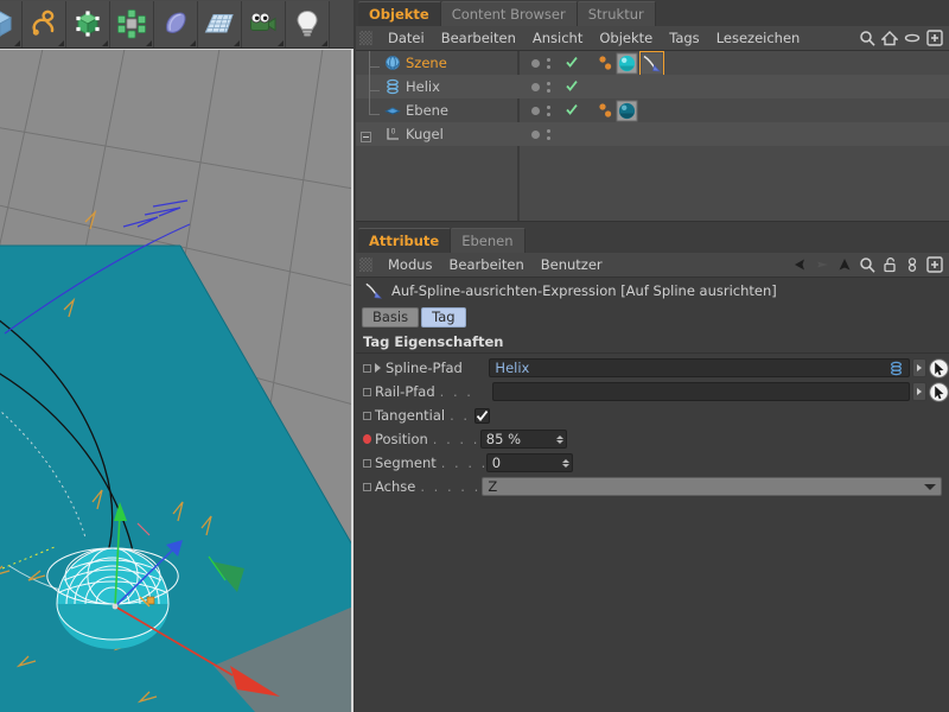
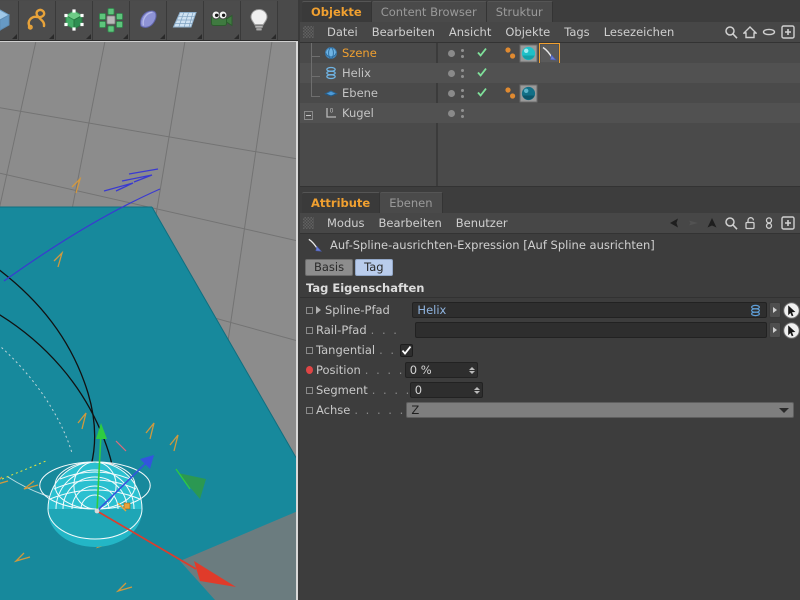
  Objekte
  Content Browser
  Struktur
  Datei
  Bearbeiten
  Ansicht
  Objekte
  Tags
  Lesezeichen
  Szene
  Helix
  Ebene
  Kugel
  Attribute
  Ebenen
  Modus
  Bearbeiten
  Benutzer
  Auf-Spline-ausrichten-Expression [Auf Spline ausrichten]
  Basis
  Tag
  Tag Eigenschaften
  Spline-Pfad
  Helix
  Rail-Pfad
  . . .
  Tangential
  . .
  Position
  . . . .
- 85 %
+ 0 %
  Segment
  . . . .
  0
  Achse
  . . . . .
  Z
